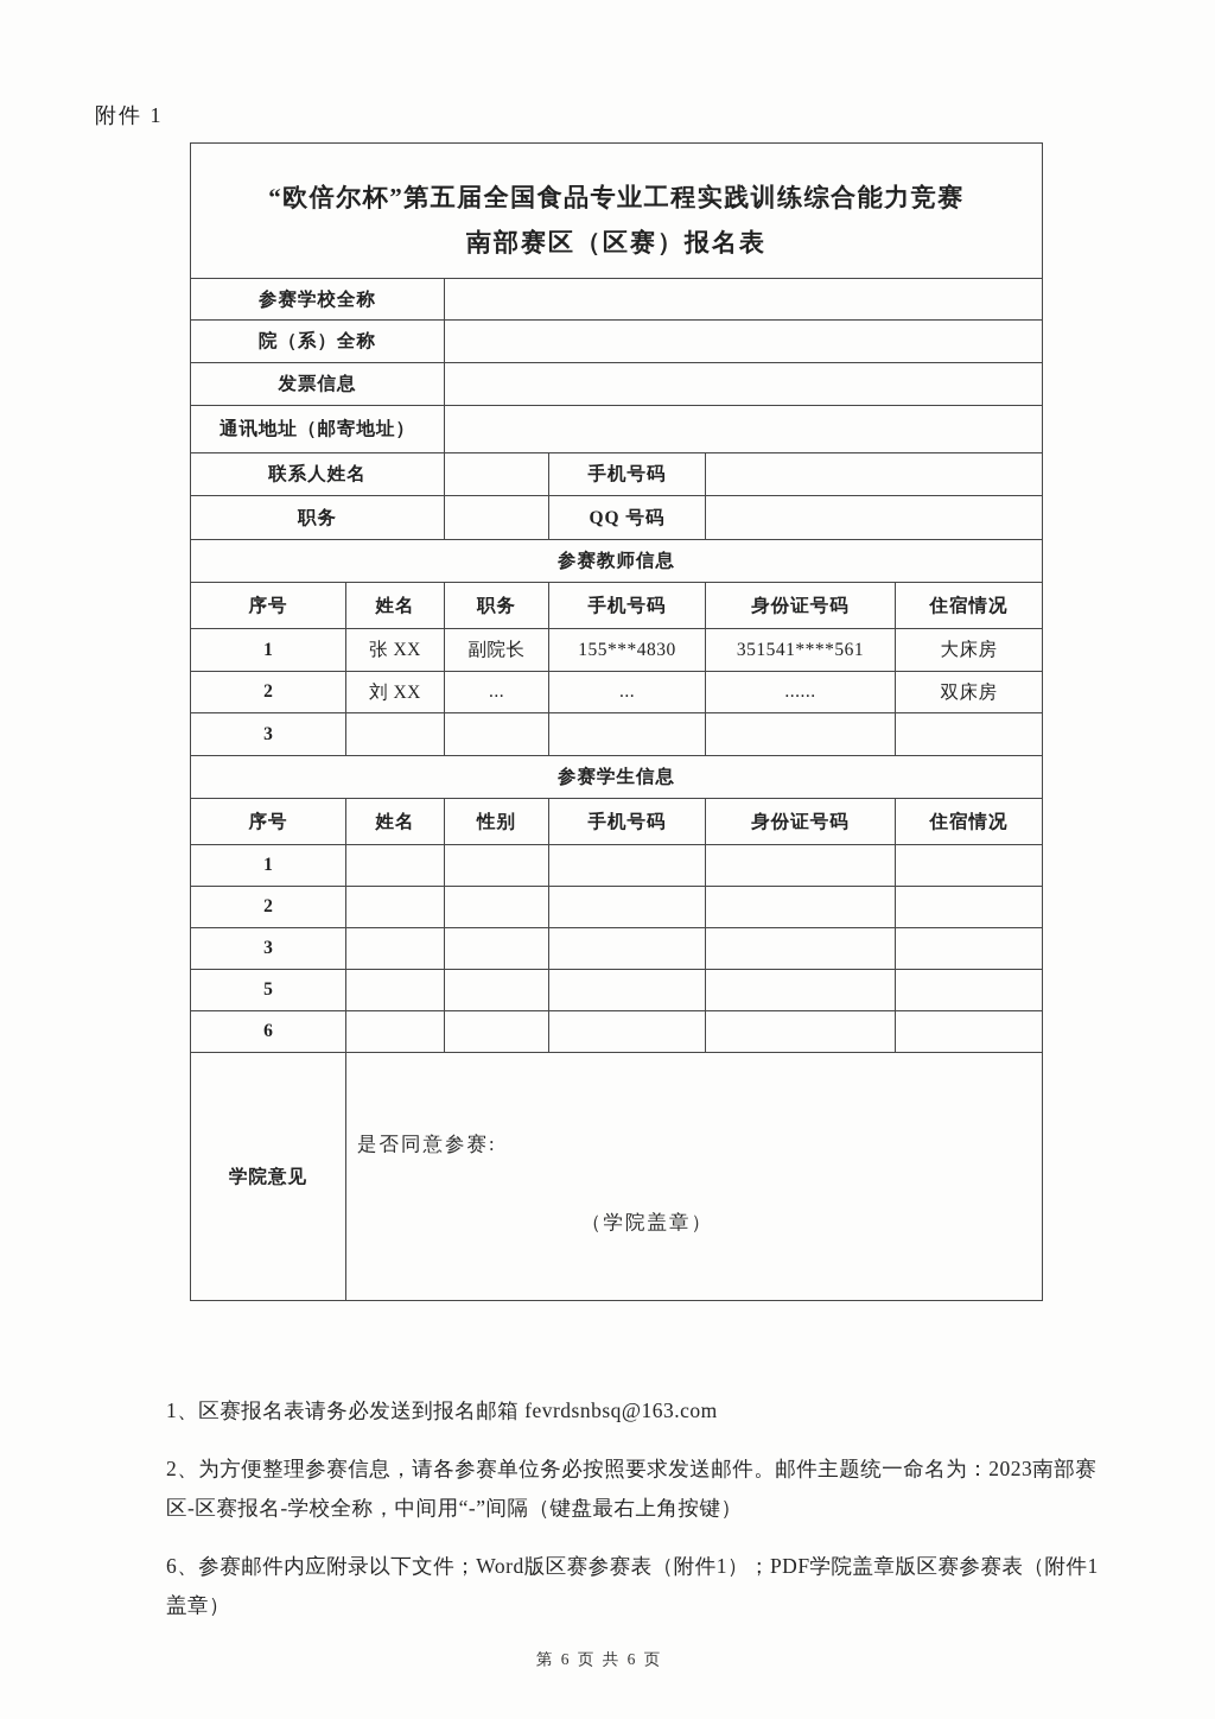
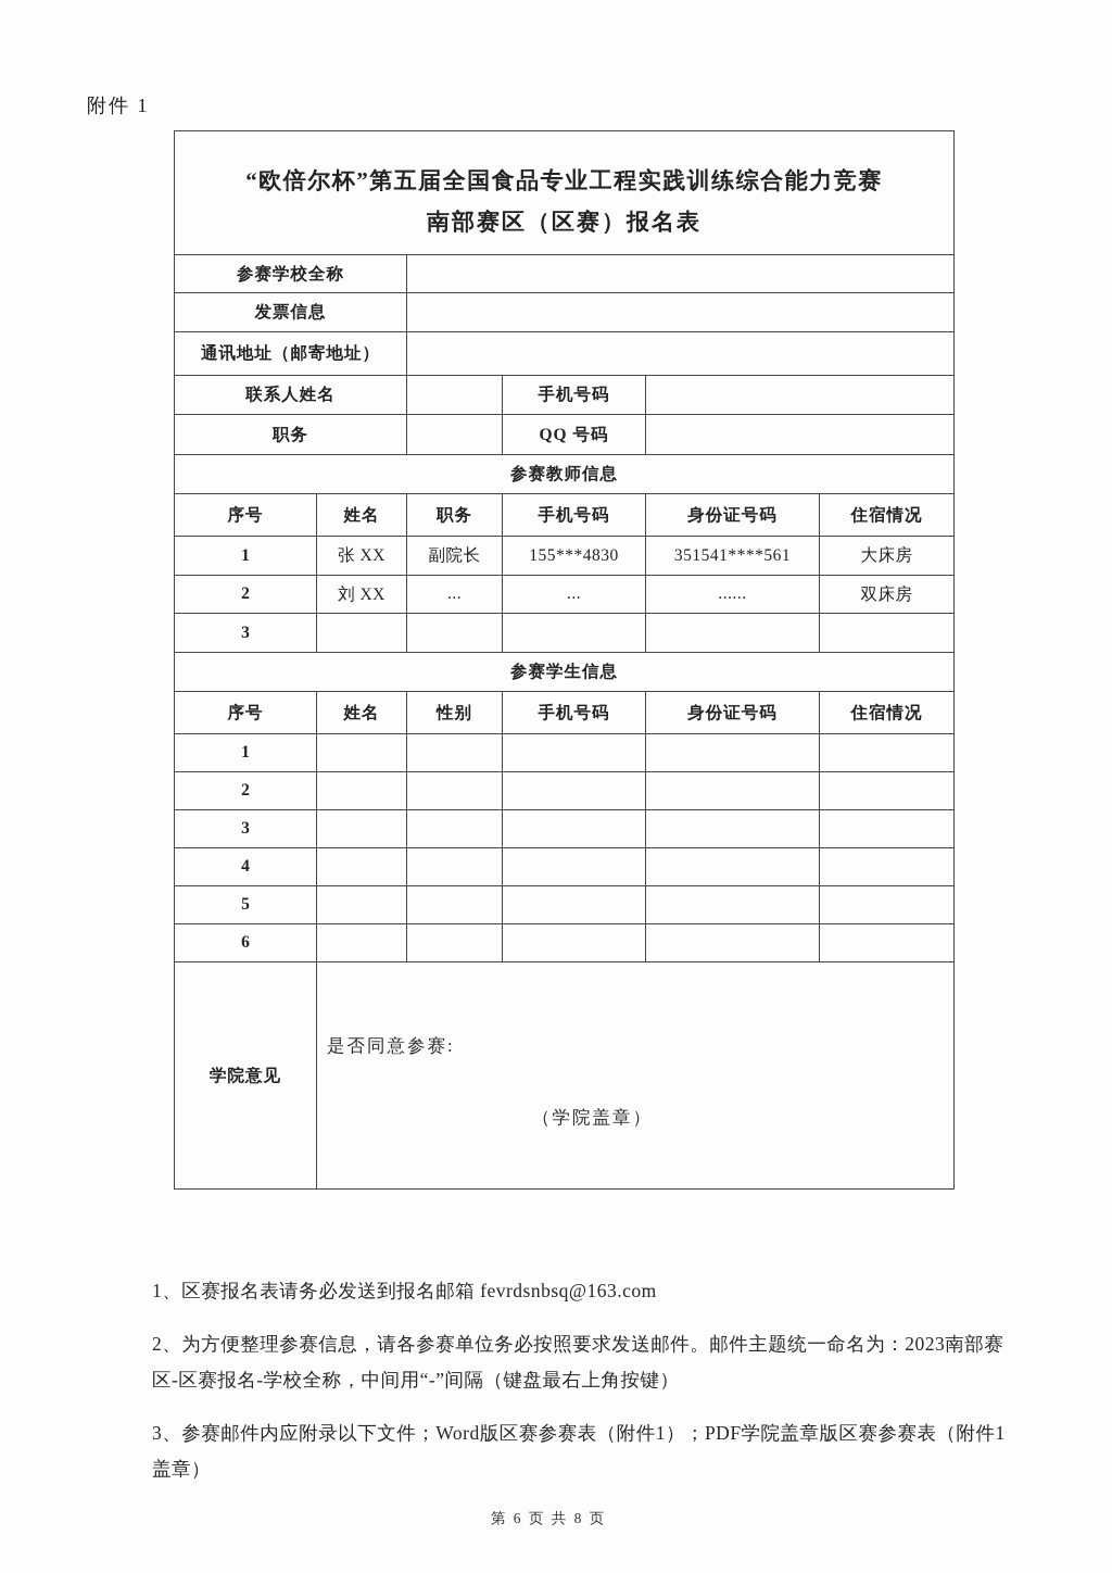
  附件 1
  “欧倍尔杯”第五届全国食品专业工程实践训练综合能力竞赛 南部赛区（区赛）报名表
  参赛学校全称
- 院（系）全称
  发票信息
  通讯地址（邮寄地址）
  联系人姓名		手机号码
  职务		QQ 号码
  参赛教师信息
  序号	姓名	职务	手机号码	身份证号码	住宿情况
  1	张 XX	副院长	155***4830	351541****561	大床房
  2	刘 XX	...	...	......	双床房
  3
  参赛学生信息
  序号	姓名	性别	手机号码	身份证号码	住宿情况
  1
  2
  3
+ 4
  5
  6
  学院意见	是否同意参赛: （学院盖章）
  1、区赛报名表请务必发送到报名邮箱 fevrdsnbsq@163.com
  2、为方便整理参赛信息，请各参赛单位务必按照要求发送邮件。邮件主题统一命名为：2023南部赛区-区赛报名-学校全称，中间用“-”间隔（键盘最右上角按键）
- 6、参赛邮件内应附录以下文件；Word版区赛参赛表（附件1）；PDF学院盖章版区赛参赛表（附件1盖章）
+ 3、参赛邮件内应附录以下文件；Word版区赛参赛表（附件1）；PDF学院盖章版区赛参赛表（附件1盖章）
- 第 6 页 共 6 页
+ 第 6 页 共 8 页
